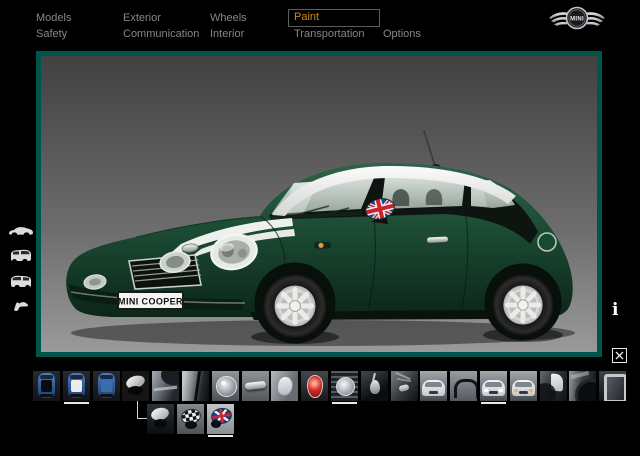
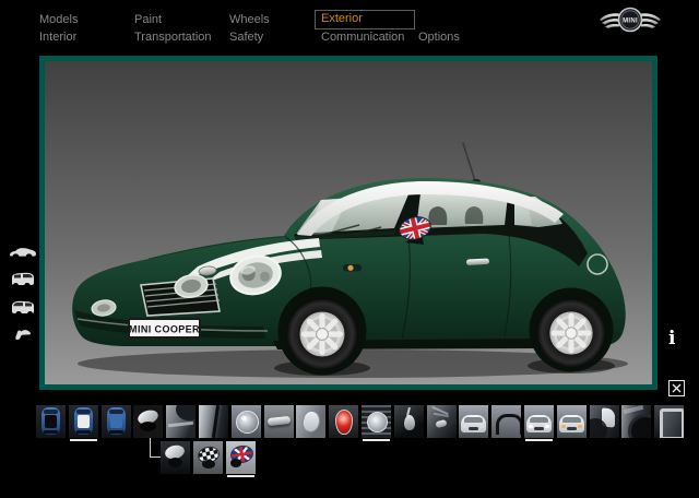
  Models
- Exterior
+ Paint
  Wheels
- Paint
+ Exterior
- Safety
+ Interior
- Communication
+ Transportation
- Interior
+ Safety
- Transportation
+ Communication
  Options
  MINI COOPER
  i
